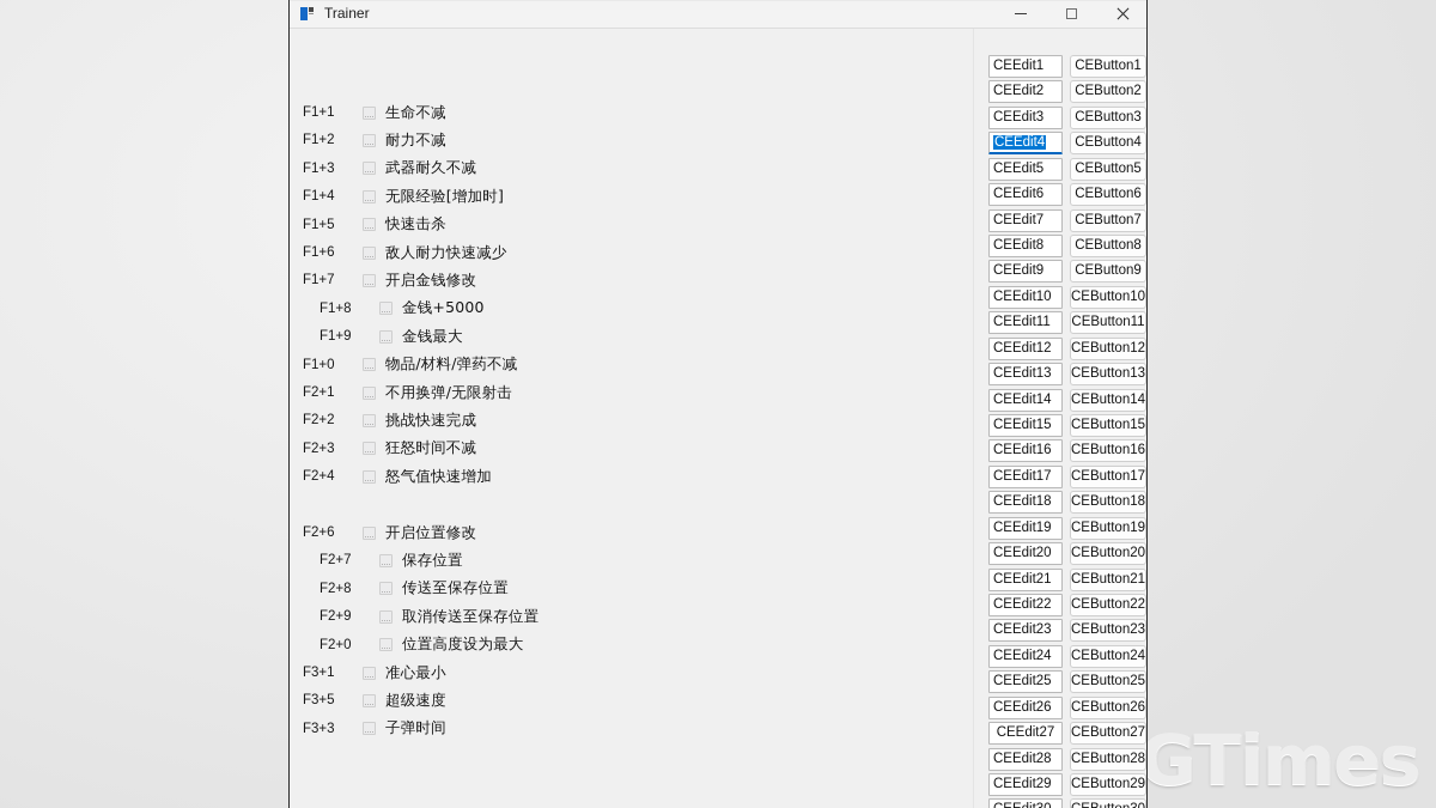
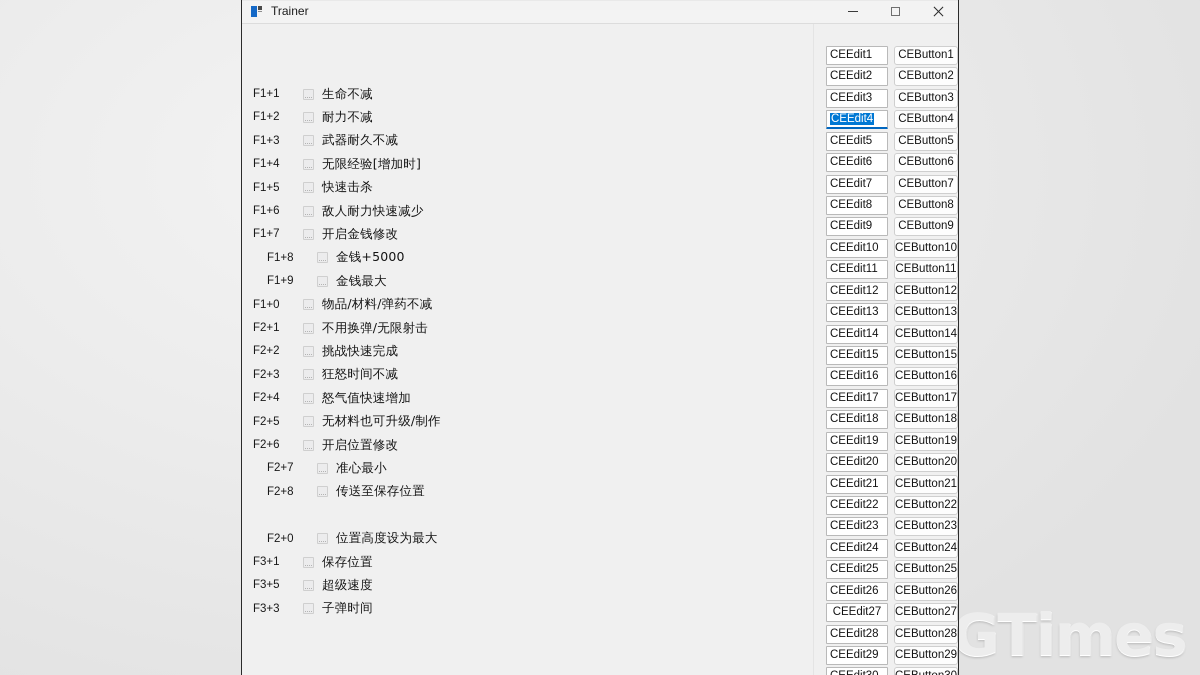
  GTimes
  Trainer
  F1+1
  生命不减
  F1+2
  耐力不减
  F1+3
  武器耐久不减
  F1+4
  无限经验[增加时]
  F1+5
  快速击杀
  F1+6
  敌人耐力快速减少
  F1+7
  开启金钱修改
  F1+8
  金钱+5000
  F1+9
  金钱最大
  F1+0
  物品/材料/弹药不减
  F2+1
  不用换弹/无限射击
  F2+2
  挑战快速完成
  F2+3
  狂怒时间不减
  F2+4
  怒气值快速增加
+ F2+5
+ 无材料也可升级/制作
  F2+6
  开启位置修改
  F2+7
- 保存位置
+ 准心最小
  F2+8
  传送至保存位置
- F2+9
- 取消传送至保存位置
  F2+0
  位置高度设为最大
  F3+1
- 准心最小
+ 保存位置
  F3+5
  超级速度
  F3+3
  子弹时间
  CEEdit1
  CEButton1
  CEEdit2
  CEButton2
  CEEdit3
  CEButton3
  CEEdit4
  CEButton4
  CEEdit5
  CEButton5
  CEEdit6
  CEButton6
  CEEdit7
  CEButton7
  CEEdit8
  CEButton8
  CEEdit9
  CEButton9
  CEEdit10
  CEButton10
  CEEdit11
  CEButton11
  CEEdit12
  CEButton12
  CEEdit13
  CEButton13
  CEEdit14
  CEButton14
  CEEdit15
  CEButton15
  CEEdit16
  CEButton16
  CEEdit17
  CEButton17
  CEEdit18
  CEButton18
  CEEdit19
  CEButton19
  CEEdit20
  CEButton20
  CEEdit21
  CEButton21
  CEEdit22
  CEButton22
  CEEdit23
  CEButton23
  CEEdit24
  CEButton24
  CEEdit25
  CEButton25
  CEEdit26
  CEButton26
  CEEdit27
  CEButton27
  CEEdit28
  CEButton28
  CEEdit29
  CEButton29
